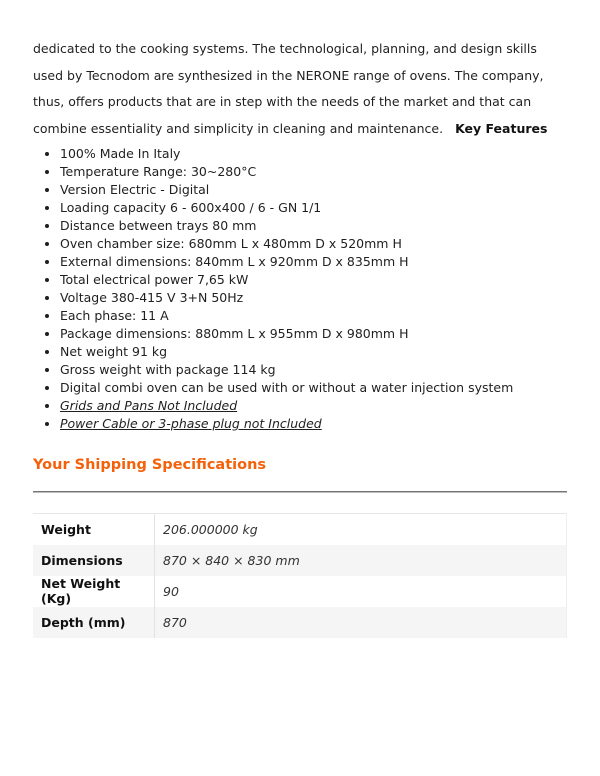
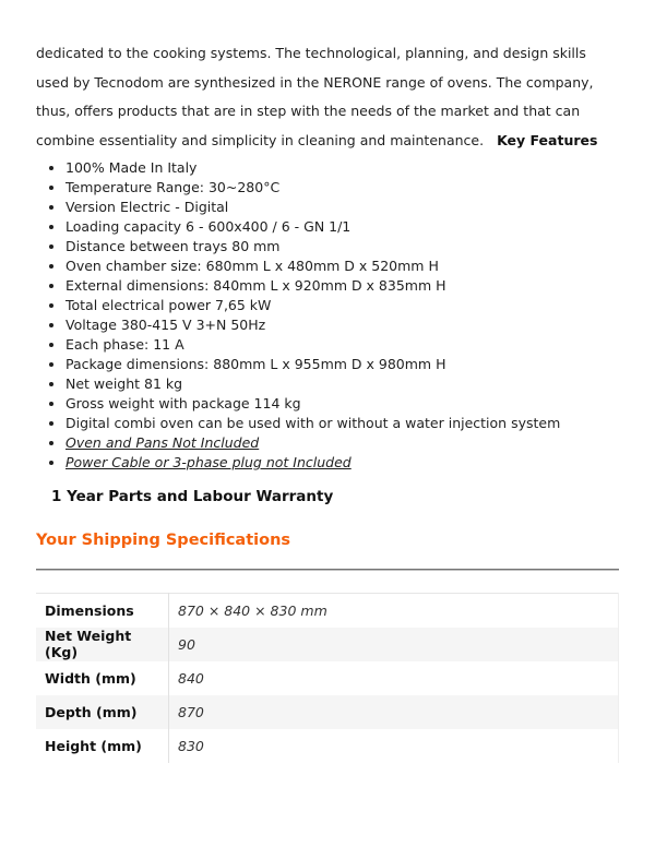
  dedicated to the cooking systems. The technological, planning, and design skills used by Tecnodom are synthesized in the NERONE range of ovens. The company, thus, offers products that are in step with the needs of the market and that can combine essentiality and simplicity in cleaning and maintenance. Key Features
  100% Made In Italy
  Temperature Range: 30~280°C
  Version Electric - Digital
  Loading capacity 6 - 600x400 / 6 - GN 1/1
  Distance between trays 80 mm
  Oven chamber size: 680mm L x 480mm D x 520mm H
  External dimensions: 840mm L x 920mm D x 835mm H
  Total electrical power 7,65 kW
  Voltage 380-415 V 3+N 50Hz
  Each phase: 11 A
  Package dimensions: 880mm L x 955mm D x 980mm H
- Net weight 91 kg
+ Net weight 81 kg
  Gross weight with package 114 kg
  Digital combi oven can be used with or without a water injection system
- Grids and Pans Not Included
+ Oven and Pans Not Included
  Power Cable or 3-phase plug not Included
+ 1 Year Parts and Labour Warranty
  Your Shipping Specifications
- Weight	206.000000 kg
  Dimensions	870 × 840 × 830 mm
  Net Weight (Kg)	90
+ Width (mm)	840
  Depth (mm)	870
+ Height (mm)	830
